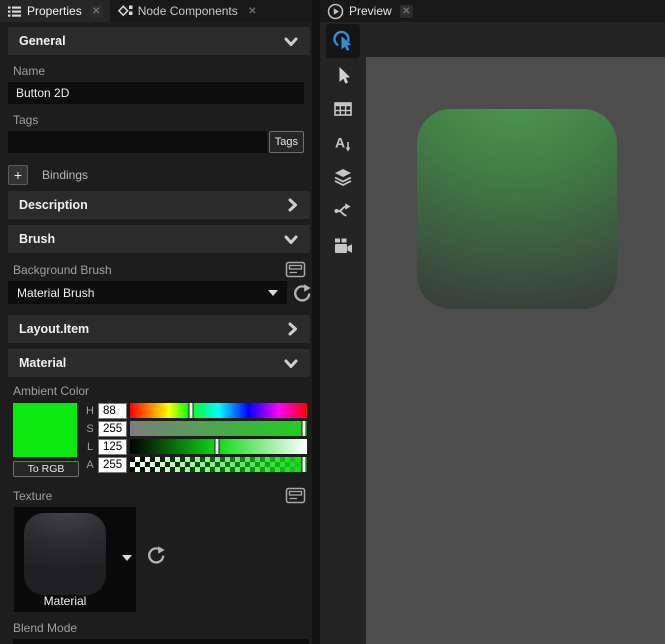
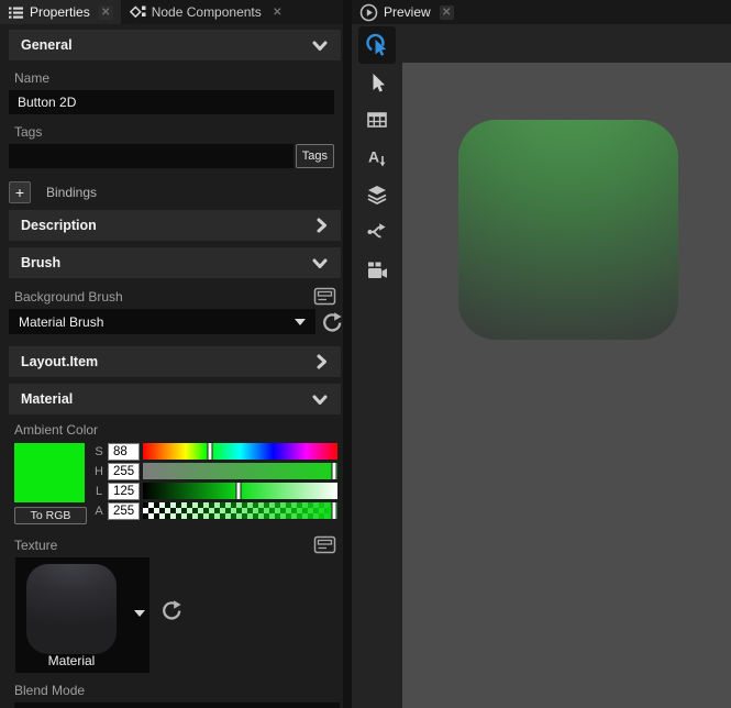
  Properties
  ✕
  Node Components
  ✕
  General
  Name
  Button 2D
  Tags
  Tags
  +
  Bindings
  Description
  Brush
  Background Brush
  Material Brush
  Layout.Item
  Material
  Ambient Color
  To RGB
- H
+ S
  88
- S
+ H
  255
  L
  125
  A
  255
  Texture
  Material
  Blend Mode
  Preview
  ✕
  A
